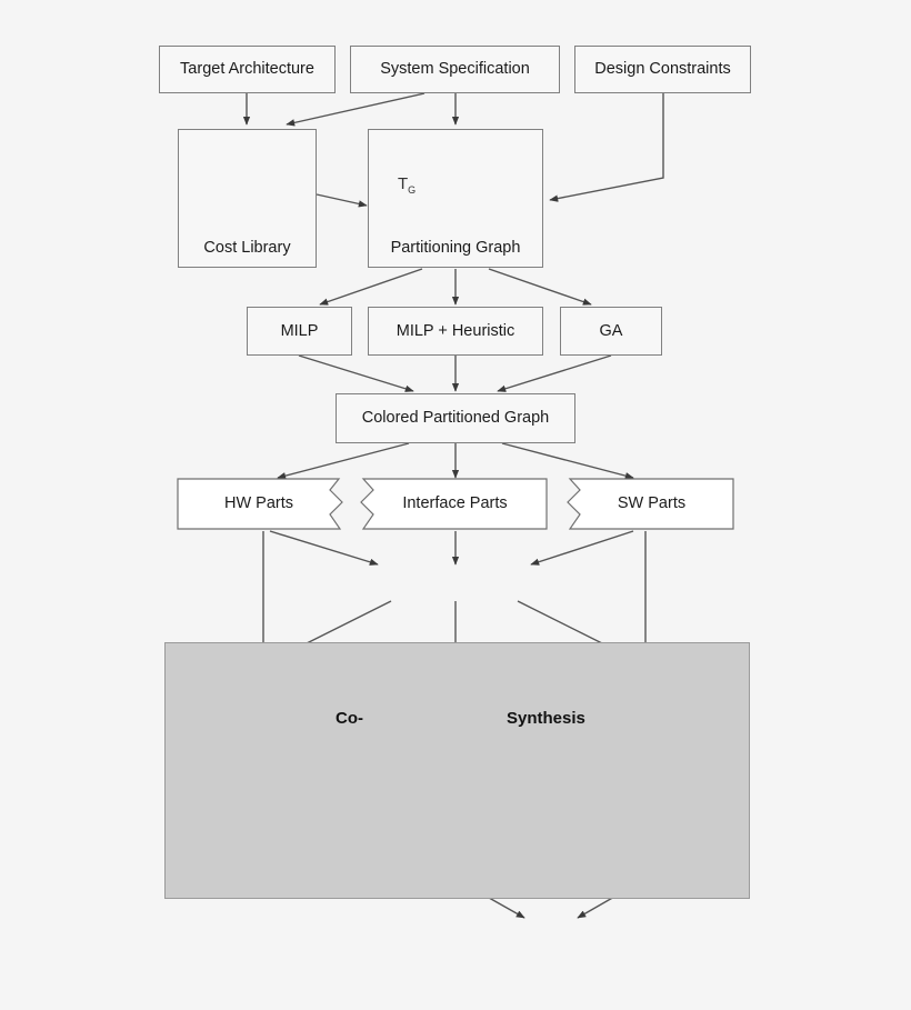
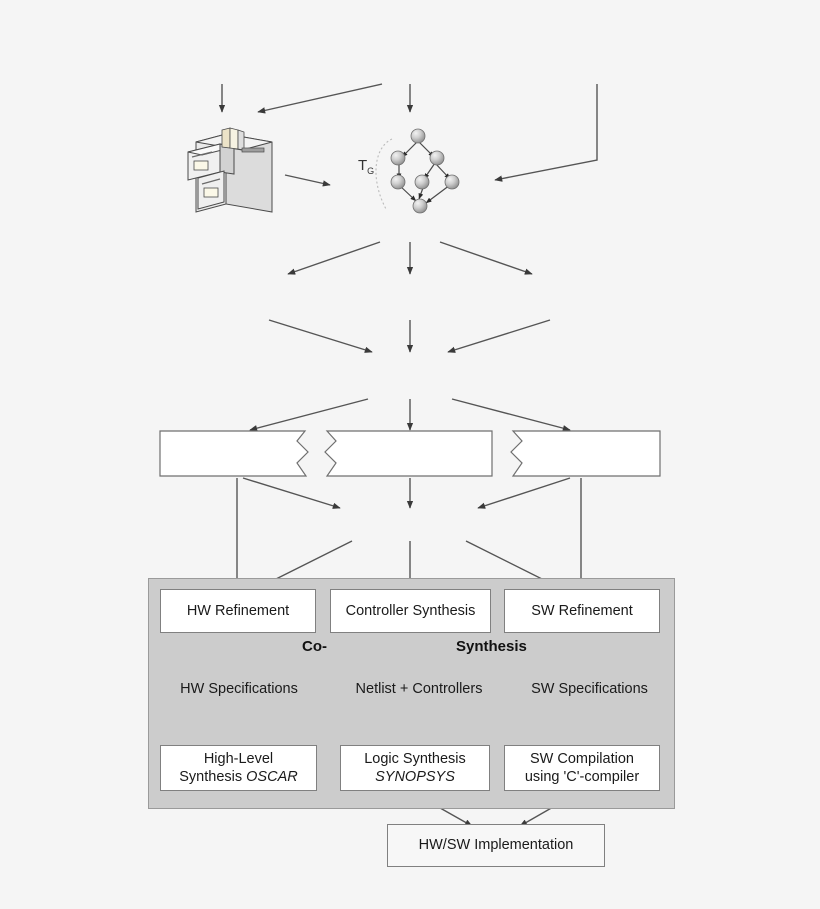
- Target Architecture
- System Specification
- Design Constraints
- Cost Library
- Partitioning Graph
  TG
- MILP
- MILP + Heuristic
- GA
- Colored Partitioned Graph
- HW Parts
- Interface Parts
- SW Parts
  Co-
  Synthesis
+ HW Refinement
+ Controller Synthesis
+ SW Refinement
+ HW Specifications
+ Netlist + Controllers
+ SW Specifications
+ High-Level
+ Synthesis OSCAR
+ Logic Synthesis
+ SYNOPSYS
+ SW Compilation
+ using 'C'-compiler
+ HW/SW Implementation
